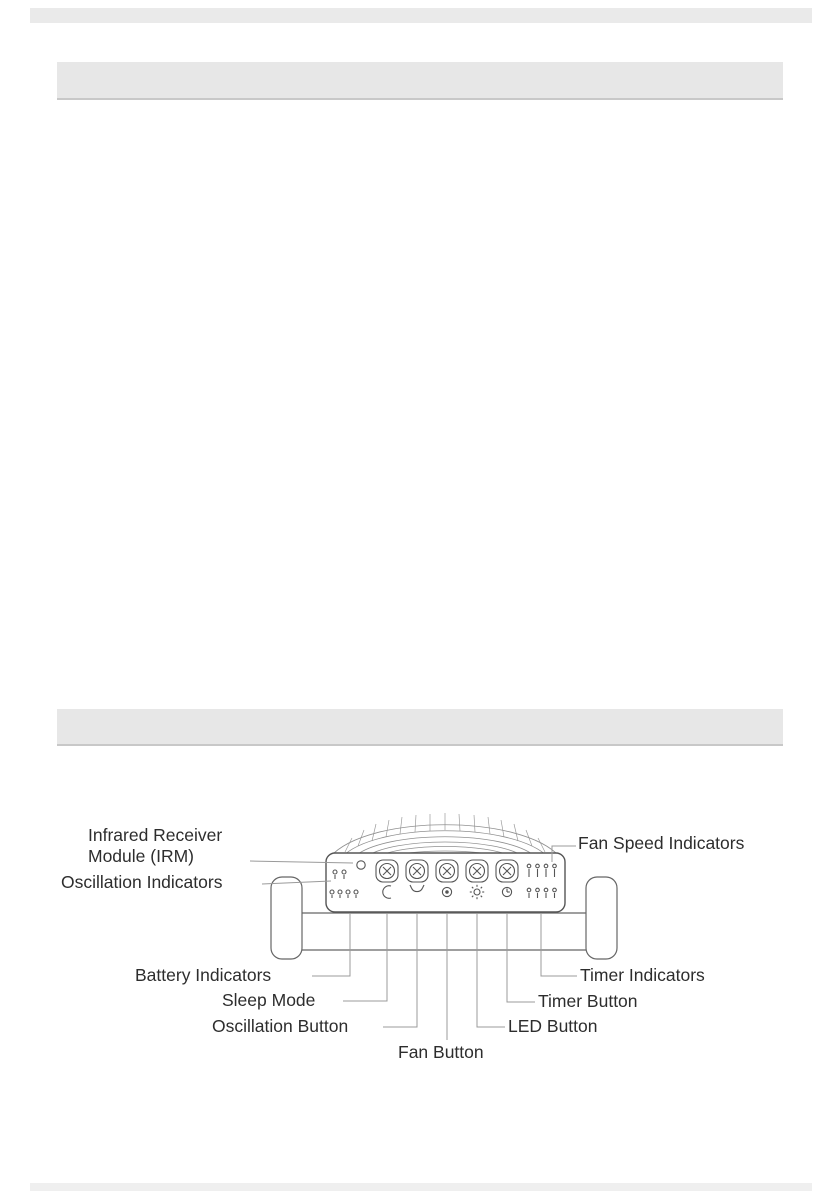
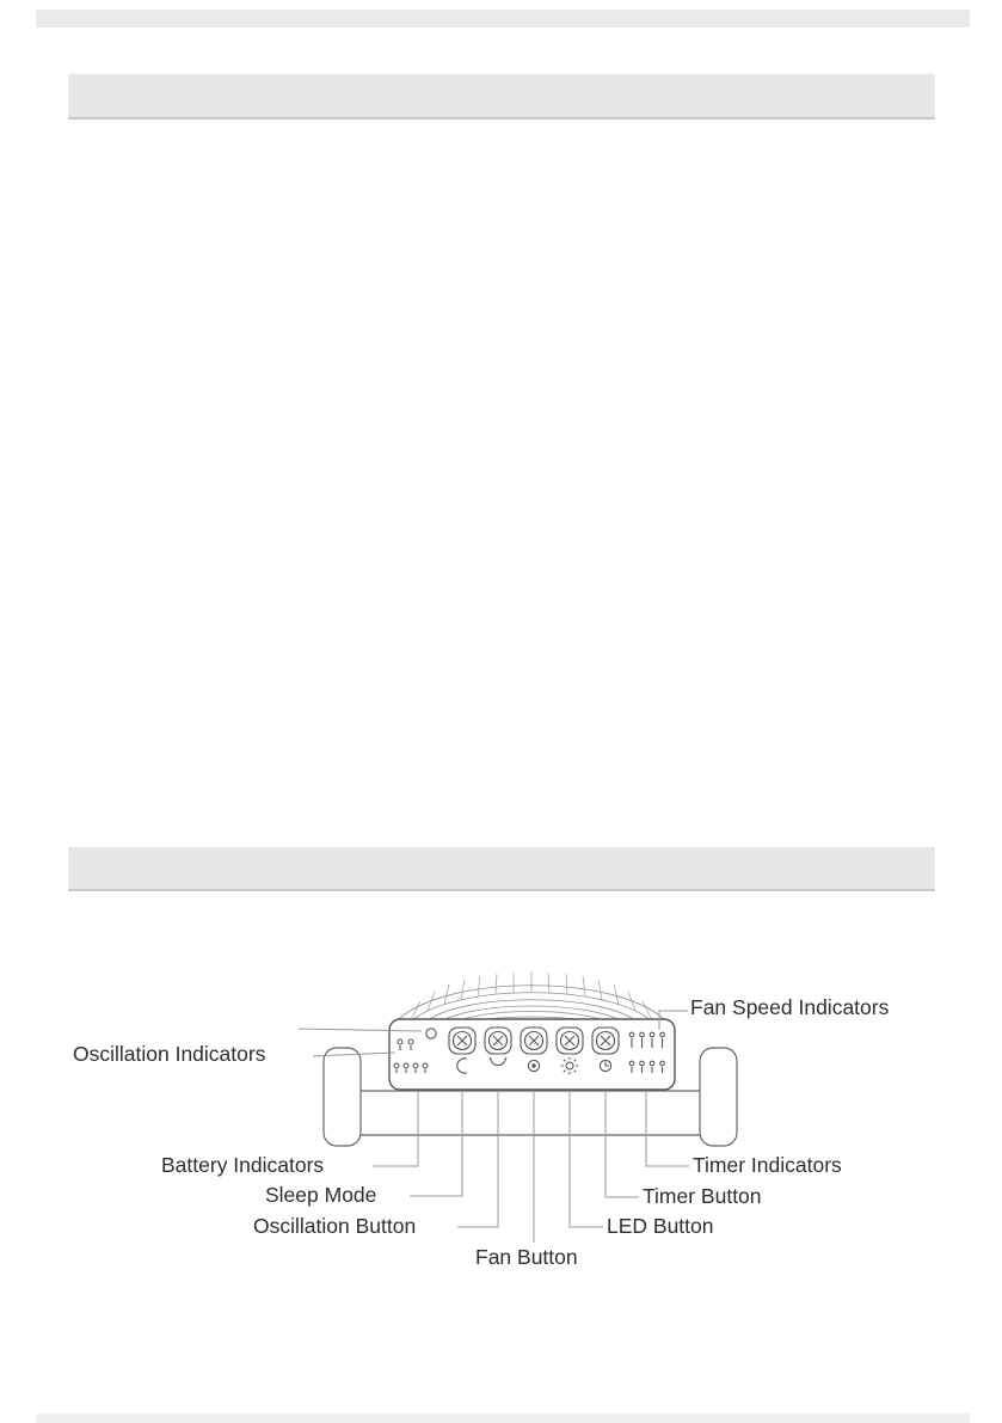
- Infrared Receiver Module (IRM)
  Oscillation Indicators
  Fan Speed Indicators
  Battery Indicators
  Sleep Mode
  Oscillation Button
  Fan Button
  Timer Indicators
  Timer Button
  LED Button
